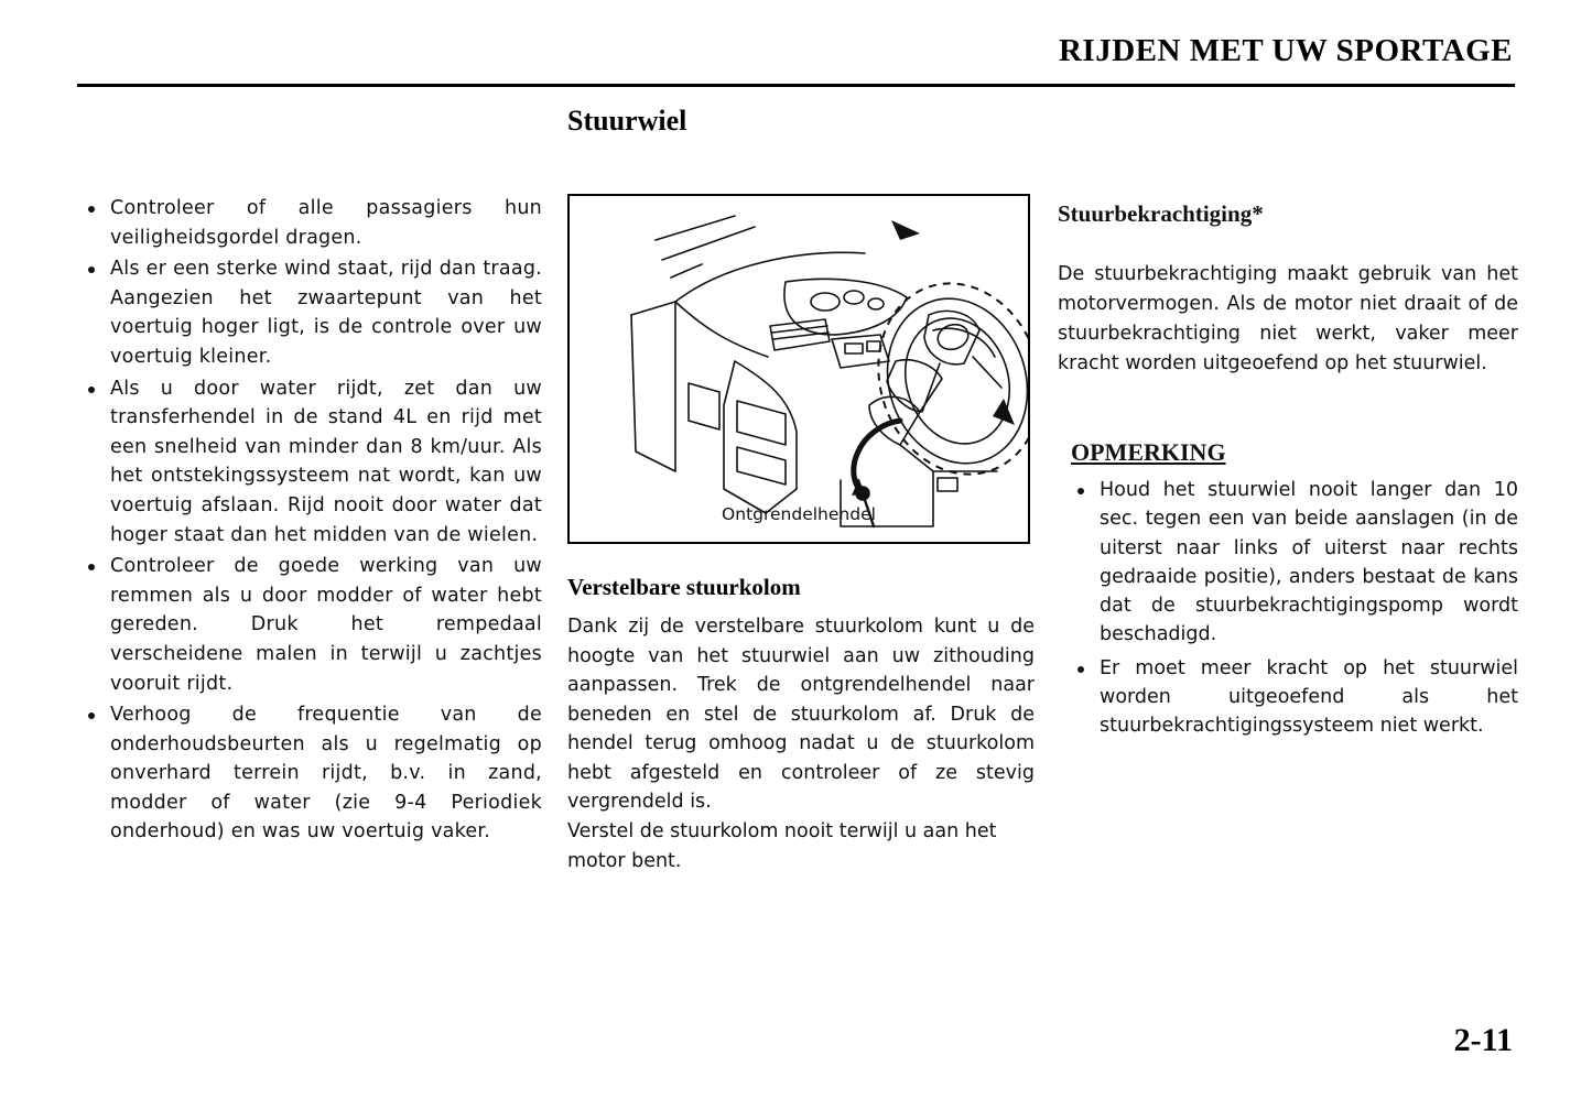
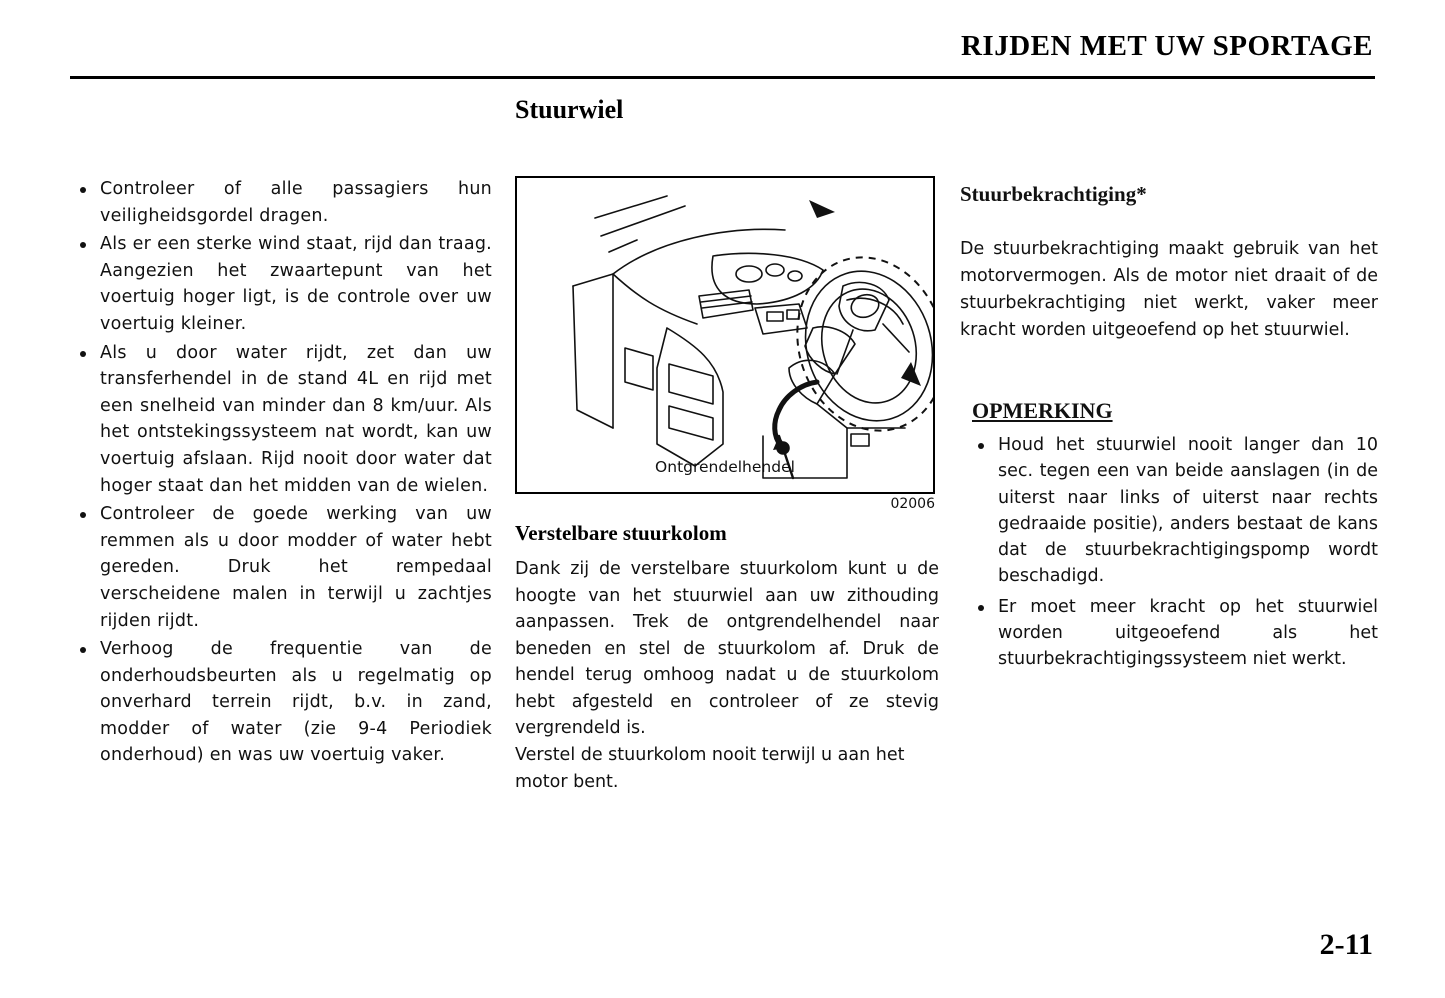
  RIJDEN MET UW SPORTAGE
  Stuurwiel
  Controleer of alle passagiers hun veiligheidsgordel dragen.
  Als er een sterke wind staat, rijd dan traag. Aangezien het zwaartepunt van het voertuig hoger ligt, is de controle over uw voertuig kleiner.
  Als u door water rijdt, zet dan uw transferhendel in de stand 4L en rijd met een snelheid van minder dan 8 km/uur. Als het ontstekingssysteem nat wordt, kan uw voertuig afslaan. Rijd nooit door water dat hoger staat dan het midden van de wielen.
- Controleer de goede werking van uw remmen als u door modder of water hebt gereden. Druk het rempedaal verscheidene malen in terwijl u zachtjes vooruit rijdt.
+ Controleer de goede werking van uw remmen als u door modder of water hebt gereden. Druk het rempedaal verscheidene malen in terwijl u zachtjes rijden rijdt.
  Verhoog de frequentie van de onderhoudsbeurten als u regelmatig op onverhard terrein rijdt, b.v. in zand, modder of water (zie 9-4 Periodiek onderhoud) en was uw voertuig vaker.
  Ontgrendelhendel
+ 02006
  Verstelbare stuurkolom
  Dank zij de verstelbare stuurkolom kunt u de hoogte van het stuurwiel aan uw zithouding aanpassen. Trek de ontgrendelhendel naar beneden en stel de stuurkolom af. Druk de hendel terug omhoog nadat u de stuurkolom hebt afgesteld en controleer of ze stevig vergrendeld is.
  Verstel de stuurkolom nooit terwijl u aan het motor bent.
  Stuurbekrachtiging*
  De stuurbekrachtiging maakt gebruik van het motorvermogen. Als de motor niet draait of de stuurbekrachtiging niet werkt, vaker meer kracht worden uitgeoefend op het stuurwiel.
  OPMERKING
  Houd het stuurwiel nooit langer dan 10 sec. tegen een van beide aanslagen (in de uiterst naar links of uiterst naar rechts gedraaide positie), anders bestaat de kans dat de stuurbekrachtigingspomp wordt beschadigd.
  Er moet meer kracht op het stuurwiel worden uitgeoefend als het stuurbekrachtigingssysteem niet werkt.
  2-11
